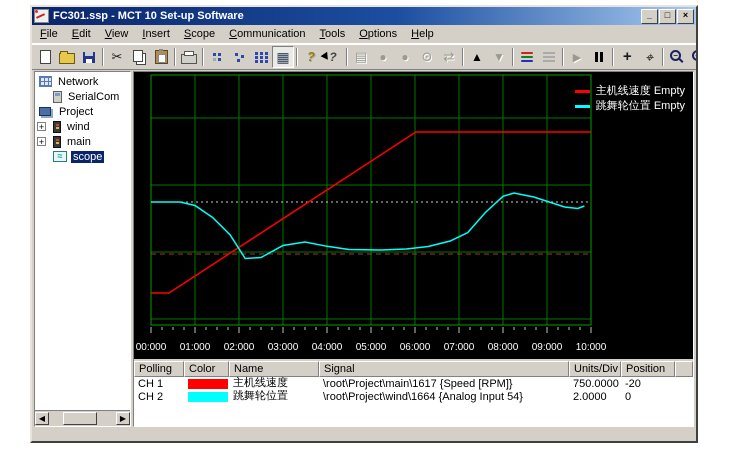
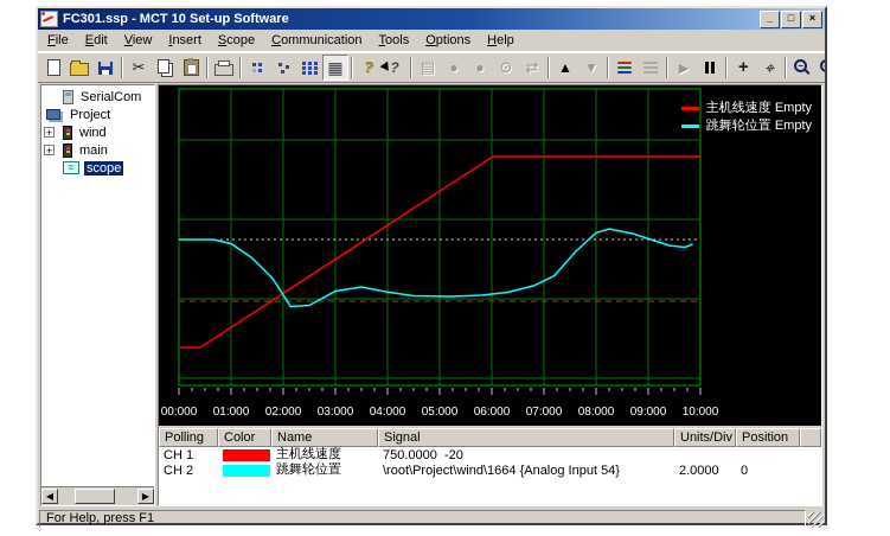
  FC301.ssp - MCT 10 Set-up Software
  _
  □
  ×
  File
  Edit
  View
  Insert
  Scope
  Communication
  Tools
  Options
  Help
- Network
  SerialCom
  Project
  +
  wind
  +
  main
  scope
  ◀
  ▶
  00:000
  01:000
  02:000
  03:000
  04:000
  05:000
  06:000
  07:000
  08:000
  09:000
  10:000
  主机线速度 Empty
  跳舞轮位置 Empty
  Polling
  Color
  Name
  Signal
  Units/Div
  Position
  CH 1
  主机线速度
- \root\Project\main\1617 {Speed [RPM]}
  750.0000
  -20
  CH 2
  跳舞轮位置
  \root\Project\wind\1664 {Analog Input 54}
  2.0000
  0
+ For Help, press F1
